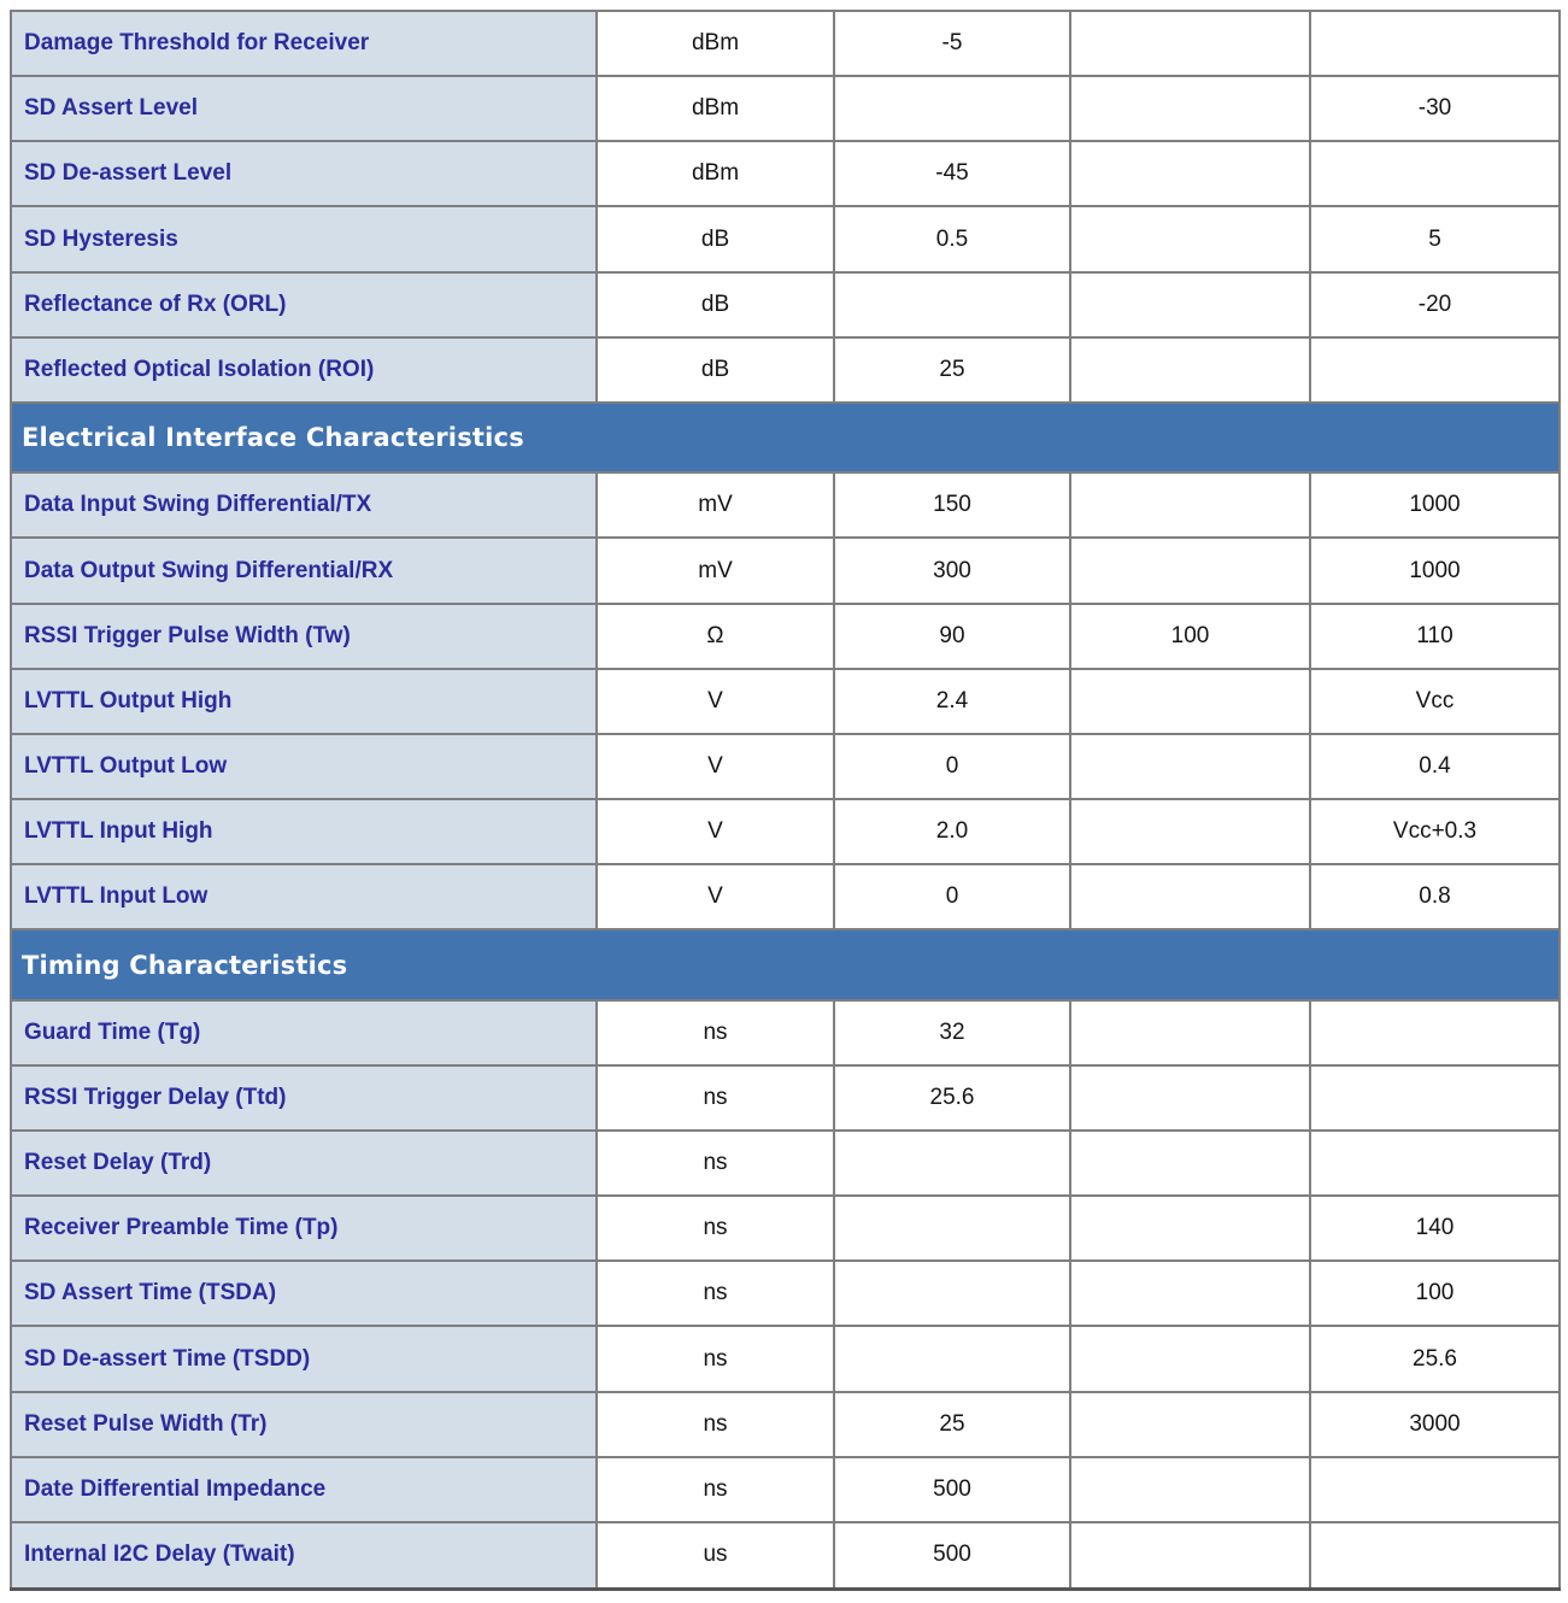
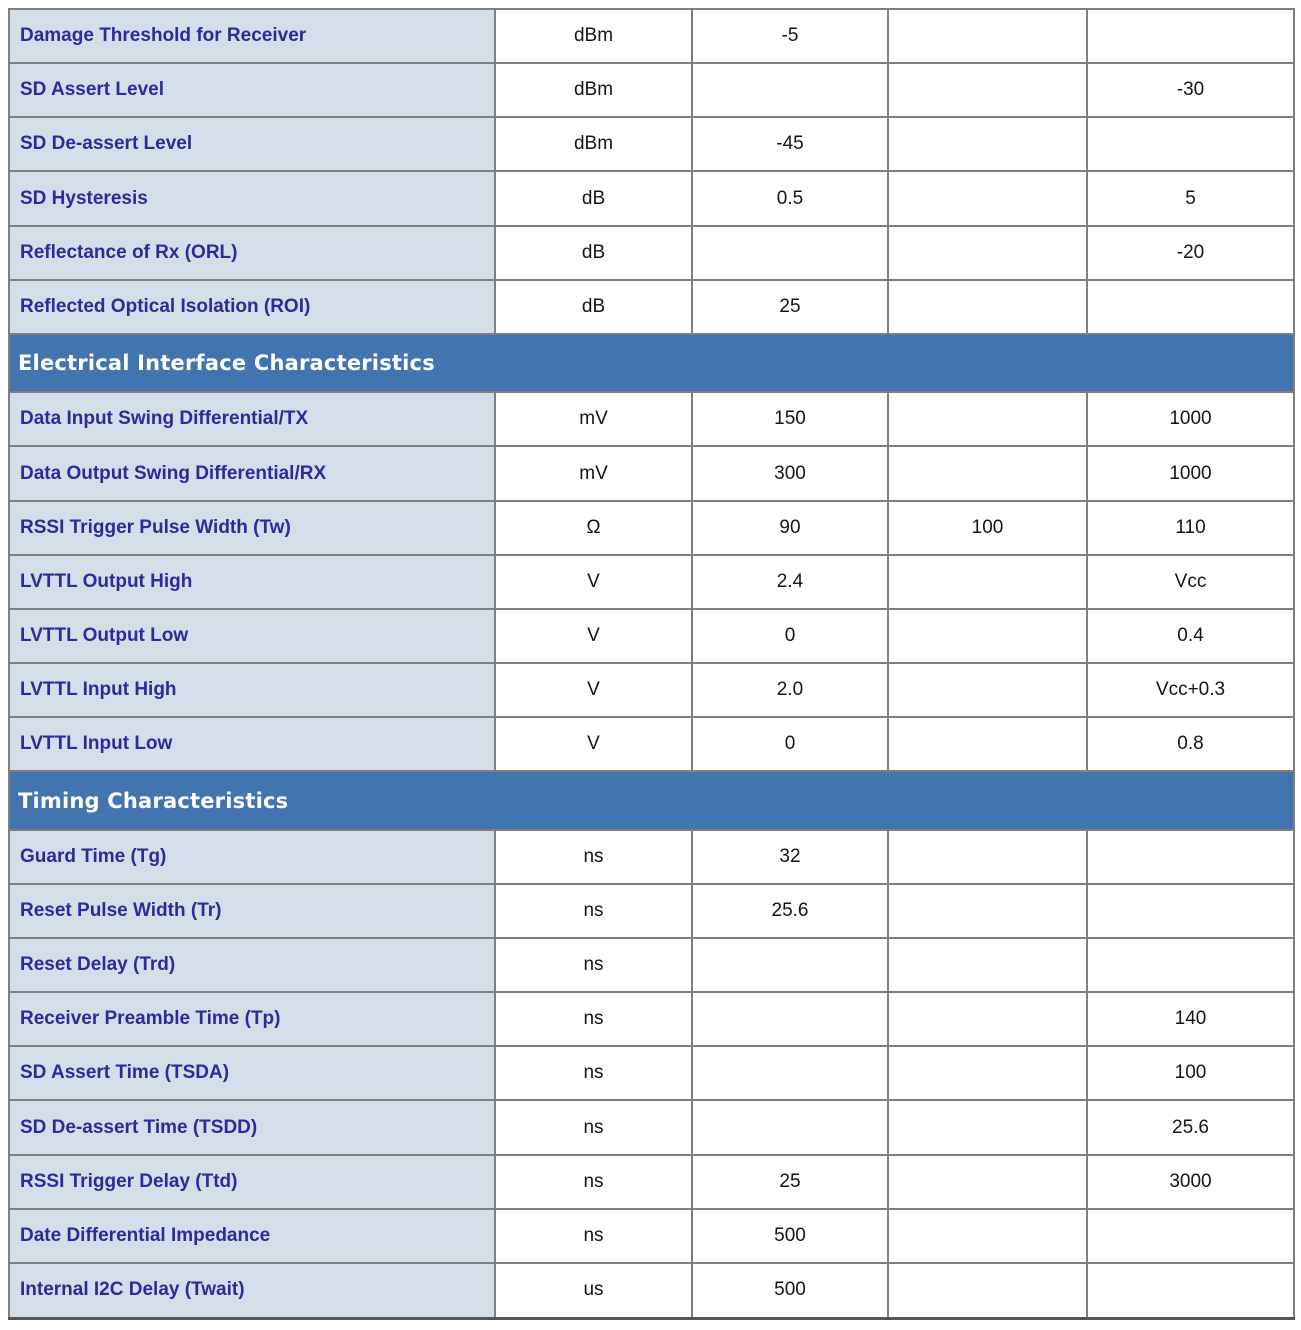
  Damage Threshold for Receiver	dBm	-5
  SD Assert Level	dBm			-30
  SD De-assert Level	dBm	-45
  SD Hysteresis	dB	0.5		5
  Reflectance of Rx (ORL)	dB			-20
  Reflected Optical Isolation (ROI)	dB	25
  Electrical Interface Characteristics
  Data Input Swing Differential/TX	mV	150		1000
  Data Output Swing Differential/RX	mV	300		1000
  RSSI Trigger Pulse Width (Tw)	Ω	90	100	110
  LVTTL Output High	V	2.4		Vcc
  LVTTL Output Low	V	0		0.4
  LVTTL Input High	V	2.0		Vcc+0.3
  LVTTL Input Low	V	0		0.8
  Timing Characteristics
  Guard Time (Tg)	ns	32
- RSSI Trigger Delay (Ttd)	ns	25.6
+ Reset Pulse Width (Tr)	ns	25.6
  Reset Delay (Trd)	ns
  Receiver Preamble Time (Tp)	ns			140
  SD Assert Time (TSDA)	ns			100
  SD De-assert Time (TSDD)	ns			25.6
- Reset Pulse Width (Tr)	ns	25		3000
+ RSSI Trigger Delay (Ttd)	ns	25		3000
  Date Differential Impedance	ns	500
  Internal I2C Delay (Twait)	us	500
